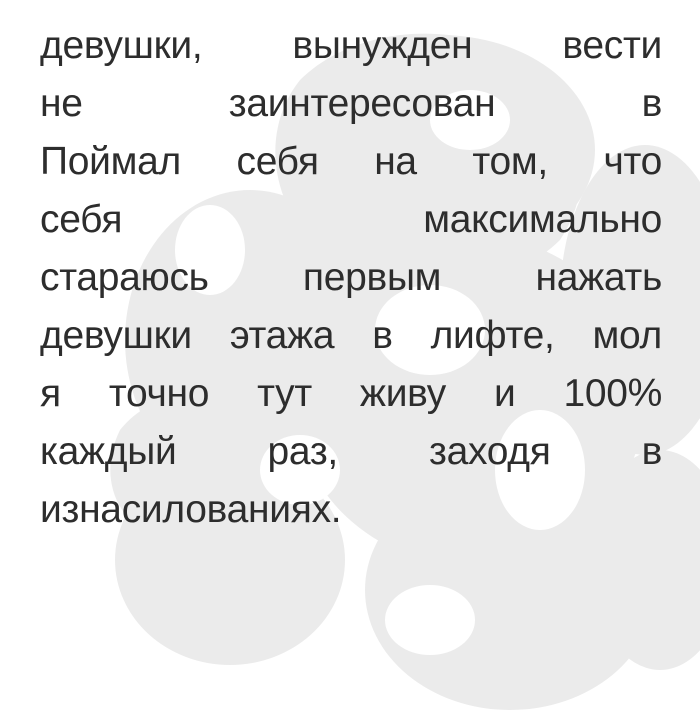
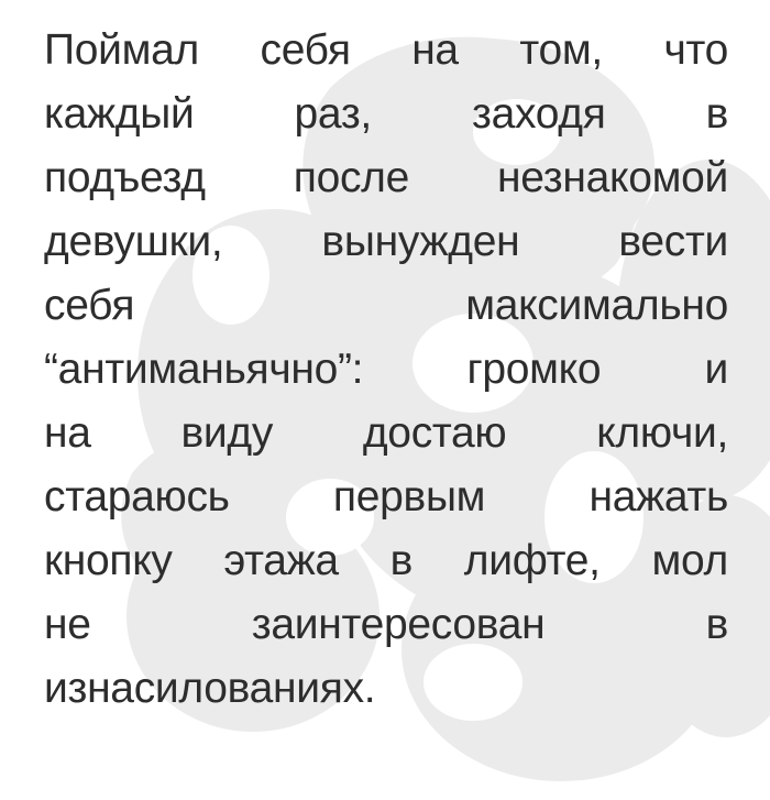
- девушки, вынужден вести
+ Поймал себя на том, что
- не заинтересован в
+ каждый раз, заходя в
+ подъезд после незнакомой
- Поймал себя на том, что
+ девушки, вынужден вести
  себя максимально
+ “антиманьячно”: громко и
+ на виду достаю ключи,
  стараюсь первым нажать
- девушки этажа в лифте, мол
+ кнопку этажа в лифте, мол
- я точно тут живу и 100%
- каждый раз, заходя в
+ не заинтересован в
  изнасилованиях.
